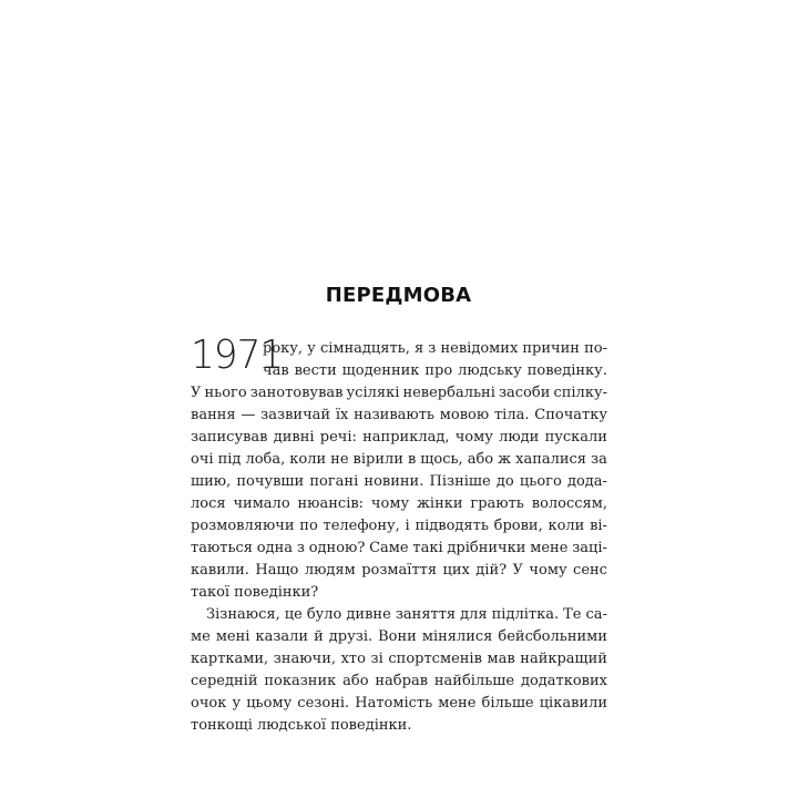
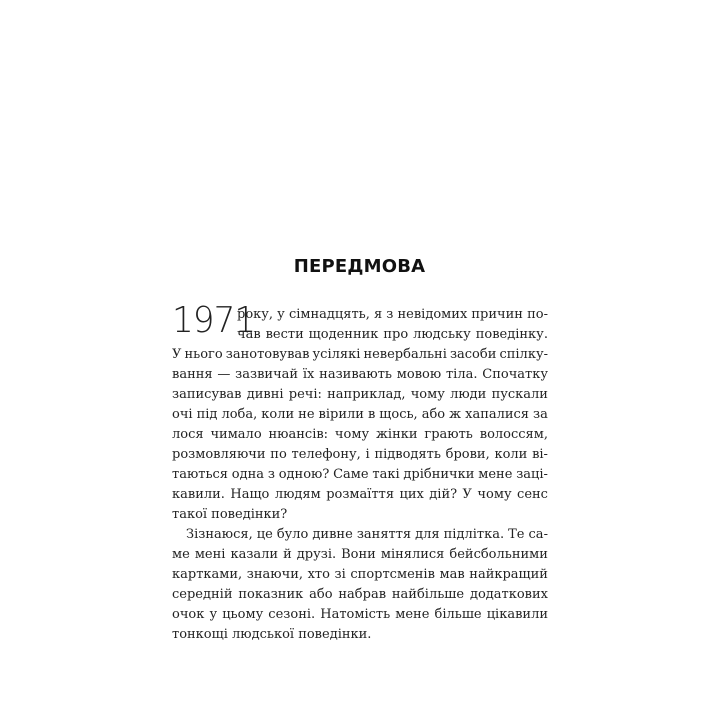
  ПЕРЕДМОВА
  1971
  року,
  у
  сімнадцять,
  я
  з
  невідомих
  причин
  по-
  чав
  вести
  щоденник
  про
  людську
  поведінку.
  У
  нього
  занотовував
  усілякі
  невербальні
  засоби
  спілку-
  вання
  —
  зазвичай
  їх
  називають
  мовою
  тіла.
  Спочатку
  записував
  дивні
  речі:
  наприклад,
  чому
  люди
  пускали
  очі
  під
  лоба,
  коли
  не
  вірили
  в
  щось,
  або
  ж
  хапалися
  за
- шию,
- почувши
- погані
- новини.
- Пізніше
- до
- цього
- дода-
  лося
  чимало
  нюансів:
  чому
  жінки
  грають
  волоссям,
  розмовляючи
  по
  телефону,
  і
  підводять
  брови,
  коли
  ві-
  таються
  одна
  з
  одною?
  Саме
  такі
  дрібнички
  мене
  заці-
  кавили.
  Нащо
  людям
  розмаїття
  цих
  дій?
  У
  чому
  сенс
  такої поведінки?
  Зізнаюся,
  це
  було
  дивне
  заняття
  для
  підлітка.
  Те
  са-
  ме
  мені
  казали
  й
  друзі.
  Вони
  мінялися
  бейсбольними
  картками,
  знаючи,
  хто
  зі
  спортсменів
  мав
  найкращий
  середній
  показник
  або
  набрав
  найбільше
  додаткових
  очок
  у
  цьому
  сезоні.
  Натомість
  мене
  більше
  цікавили
  тонкощі людської поведінки.
